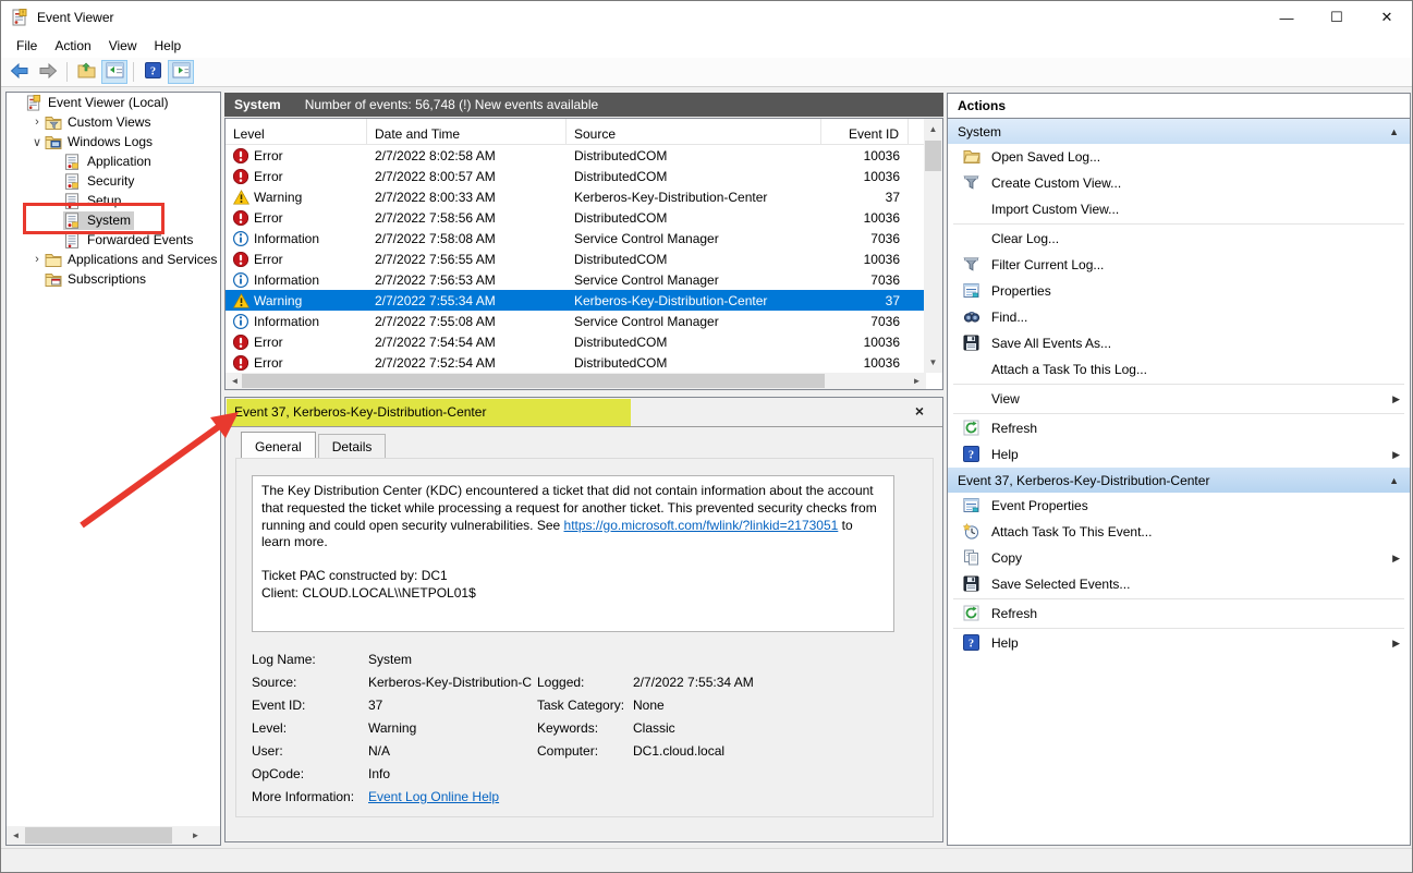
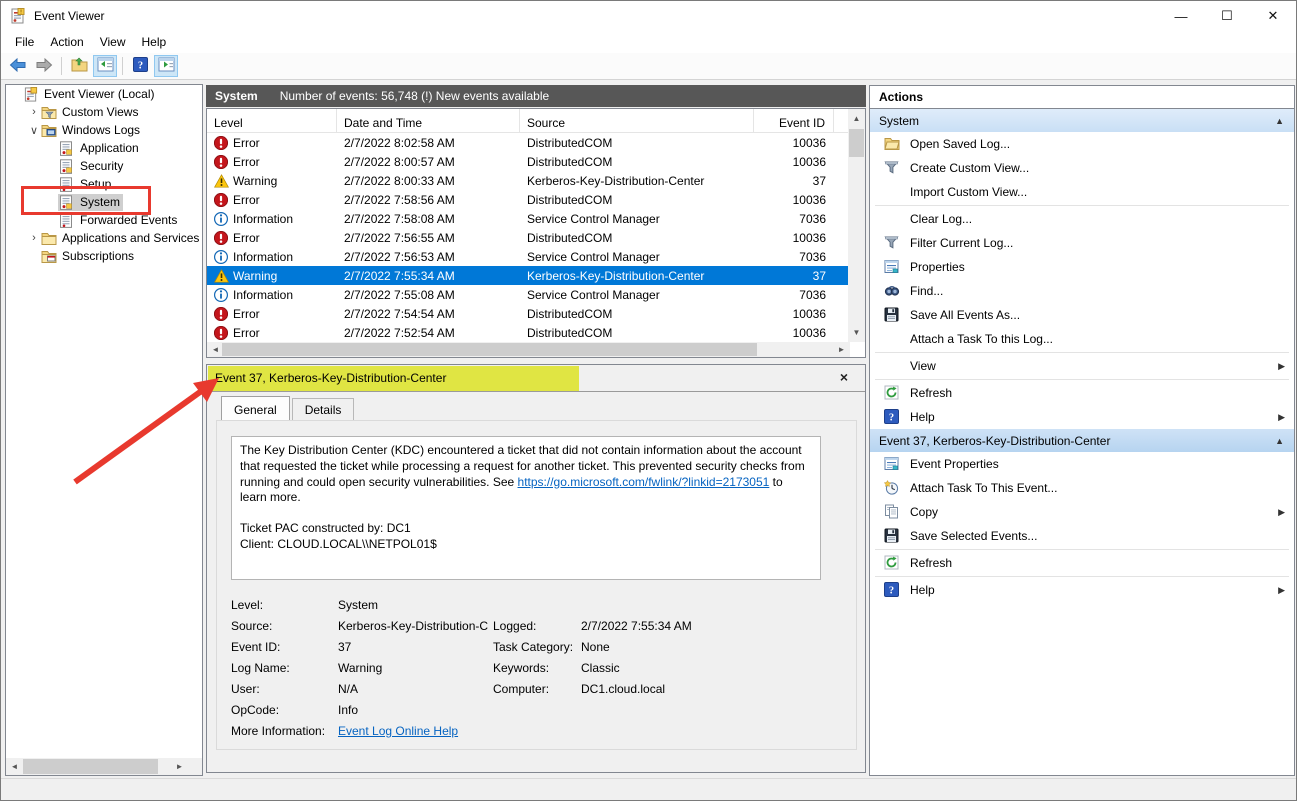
  Event Viewer
  —
  ☐
  ✕
  File
  Action
  View
  Help
  ?
  Event Viewer (Local)
  ›
  Custom Views
  ∨
  Windows Logs
  Application
  Security
  Setup
  System
  Forwarded Events
  ›
  Applications and Services
  Subscriptions
  ◄
  ►
  System
  Number of events: 56,748 (!) New events available
  Level
  Date and Time
  Source
  Event ID
  Error
  2/7/2022 8:02:58 AM
  DistributedCOM
  10036
  Error
  2/7/2022 8:00:57 AM
  DistributedCOM
  10036
  Warning
  2/7/2022 8:00:33 AM
  Kerberos-Key-Distribution-Center
  37
  Error
  2/7/2022 7:58:56 AM
  DistributedCOM
  10036
  Information
  2/7/2022 7:58:08 AM
  Service Control Manager
  7036
  Error
  2/7/2022 7:56:55 AM
  DistributedCOM
  10036
  Information
  2/7/2022 7:56:53 AM
  Service Control Manager
  7036
  Warning
  2/7/2022 7:55:34 AM
  Kerberos-Key-Distribution-Center
  37
  Information
  2/7/2022 7:55:08 AM
  Service Control Manager
  7036
  Error
  2/7/2022 7:54:54 AM
  DistributedCOM
  10036
  Error
  2/7/2022 7:52:54 AM
  DistributedCOM
  10036
  ▲
  ▼
  ◄
  ►
  Event 37, Kerberos-Key-Distribution-Center
  ×
  General
  Details
  The Key Distribution Center (KDC) encountered a ticket that did not contain information about the account that requested the ticket while processing a request for another ticket. This prevented security checks from running and could open security vulnerabilities. See https://go.microsoft.com/fwlink/?linkid=2173051 to learn more.
  Ticket PAC constructed by: DC1
  Client: CLOUD.LOCAL\\NETPOL01$
- Log Name:
+ Level:
  System
  Source:
  Kerberos-Key-Distribution-C
  Event ID:
  37
- Level:
+ Log Name:
  Warning
  User:
  N/A
  OpCode:
  Info
  More Information:
  Event Log Online Help
  Logged:
  2/7/2022 7:55:34 AM
  Task Category:
  None
  Keywords:
  Classic
  Computer:
  DC1.cloud.local
  Actions
  System
  ▲
  Open Saved Log...
  Create Custom View...
  Import Custom View...
  Clear Log...
  Filter Current Log...
  Properties
  Find...
  Save All Events As...
  Attach a Task To this Log...
  View
  ▶
  Refresh
  ?
  Help
  ▶
  Event 37, Kerberos-Key-Distribution-Center
  ▲
  Event Properties
  Attach Task To This Event...
  Copy
  ▶
  Save Selected Events...
  Refresh
  ?
  Help
  ▶
